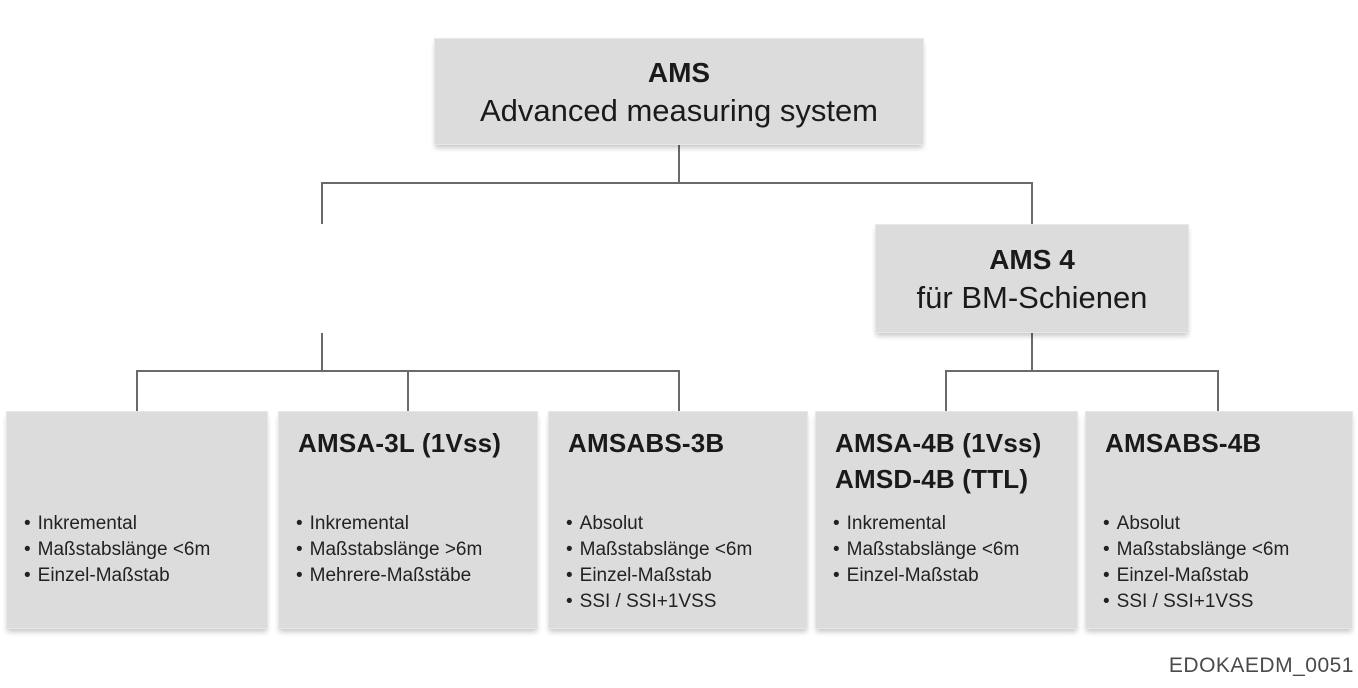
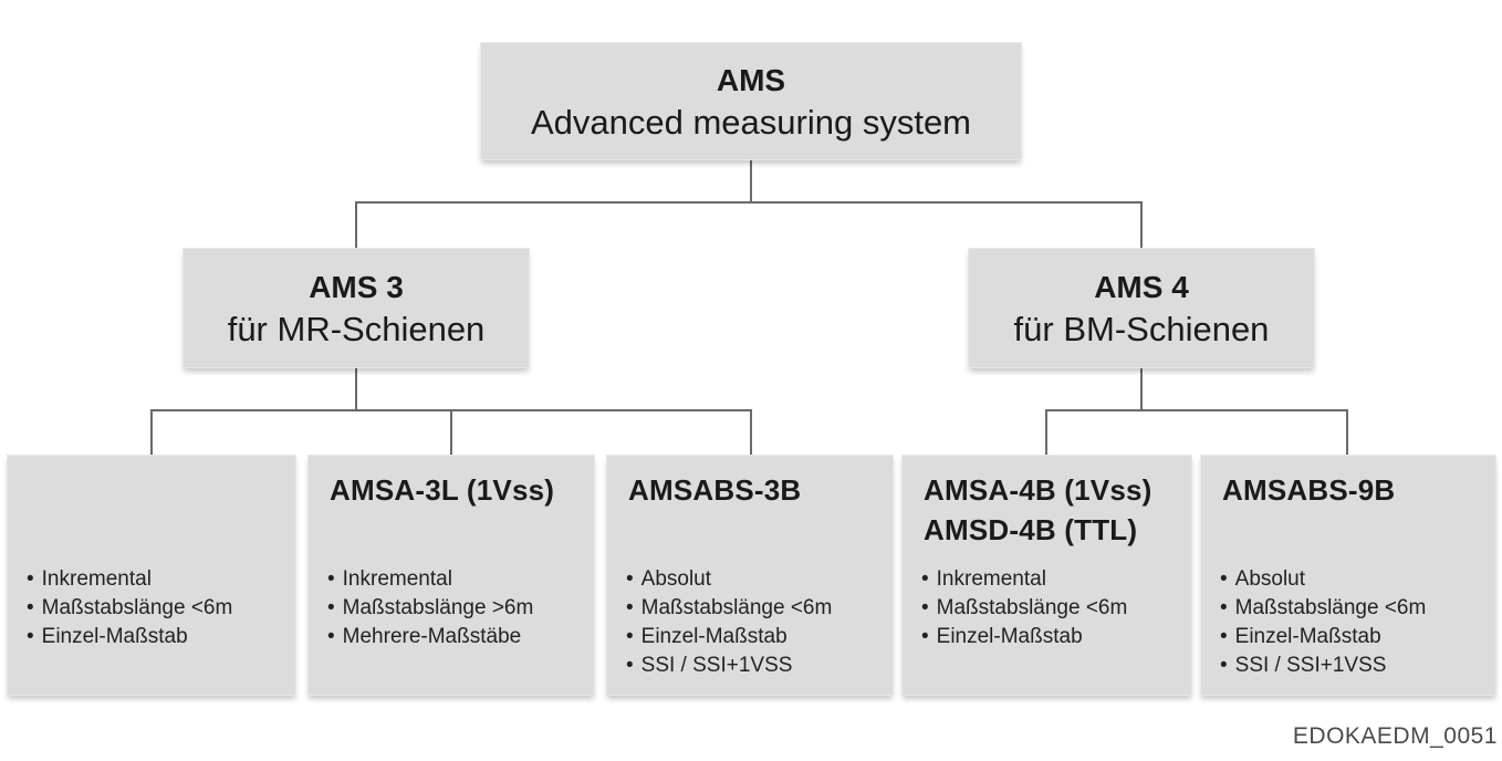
  AMS
  Advanced measuring system
+ AMS 3
+ für MR-Schienen
  AMS 4
  für BM-Schienen
  Inkremental
  Maßstabslänge <6m
  Einzel-Maßstab
  AMSA-3L (1Vss)
  Inkremental
  Maßstabslänge >6m
  Mehrere-Maßstäbe
  AMSABS-3B
  Absolut
  Maßstabslänge <6m
  Einzel-Maßstab
  SSI / SSI+1VSS
  AMSA-4B (1Vss)
  AMSD-4B (TTL)
  Inkremental
  Maßstabslänge <6m
  Einzel-Maßstab
- AMSABS-4B
+ AMSABS-9B
  Absolut
  Maßstabslänge <6m
  Einzel-Maßstab
  SSI / SSI+1VSS
  EDOKAEDM_0051
